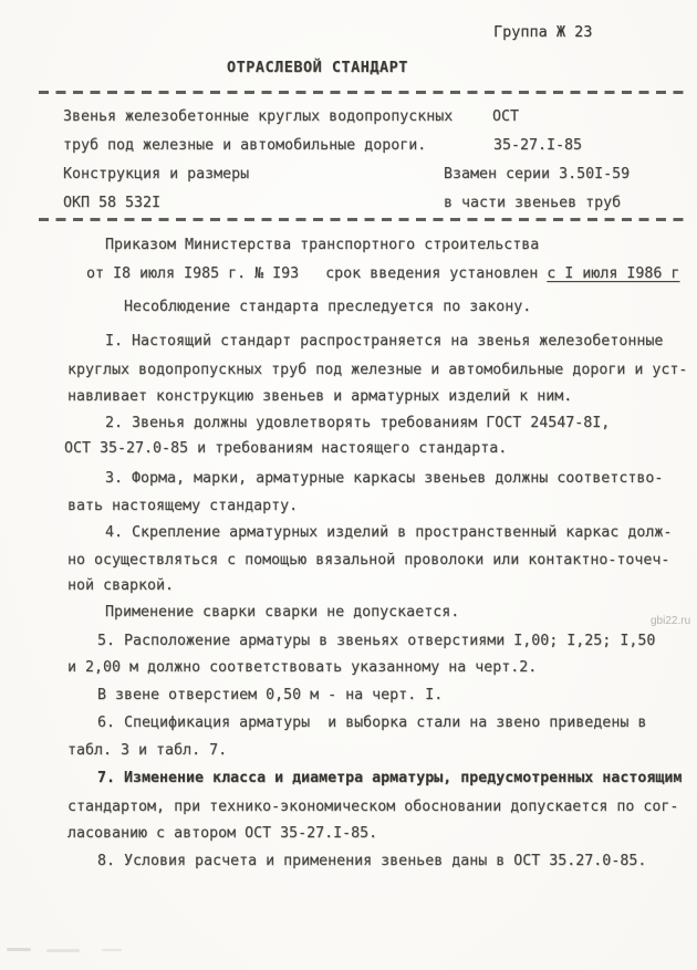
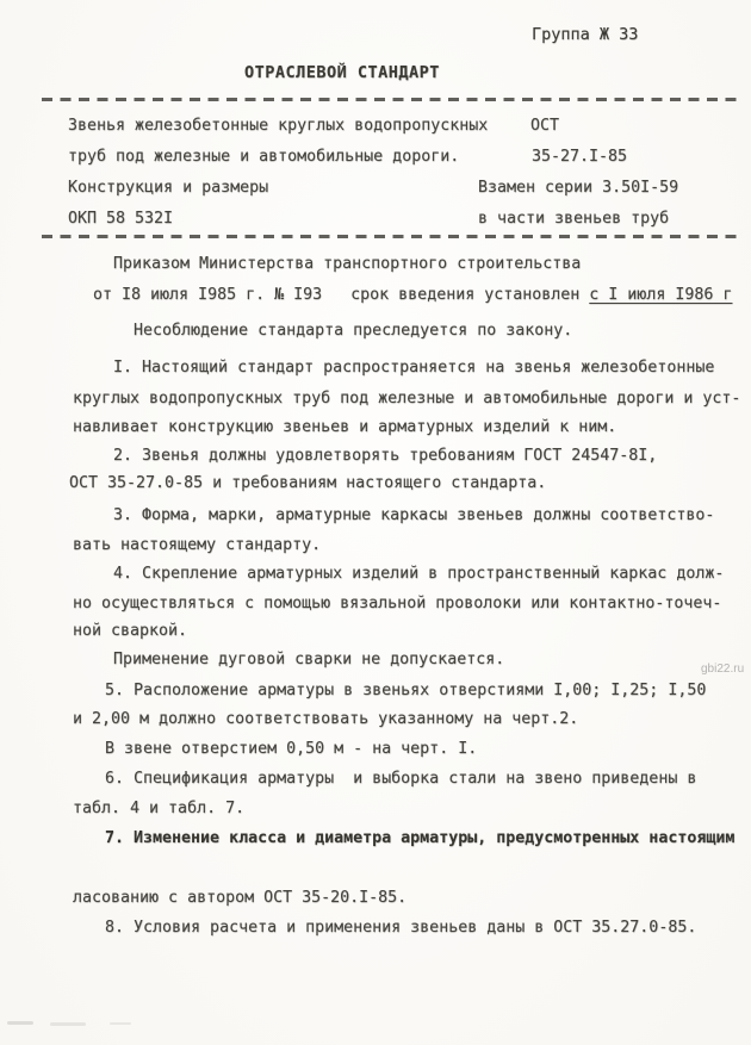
- Группа Ж 23
+ Группа Ж 33
  ОТРАСЛЕВОЙ СТАНДАРТ
  Звенья железобетонные круглых водопропускных
  труб под железные и автомобильные дороги.
  Конструкция и размеры
  ОКП 58 532I
  ОСТ
  35-27.I-85
  Взамен серии 3.50I-59
  в части звеньев труб
  Приказом Министерства транспортного строительства
  от I8 июля I985 г. № I93 срок введения установлен с I июля I986 г
  Несоблюдение стандарта преследуется по закону.
  I. Настоящий стандарт распространяется на звенья железобетонные
  круглых водопропускных труб под железные и автомобильные дороги и уст-
  навливает конструкцию звеньев и арматурных изделий к ним.
  2. Звенья должны удовлетворять требованиям ГОСТ 24547-8I,
  ОСТ 35-27.0-85 и требованиям настоящего стандарта.
  3. Форма, марки, арматурные каркасы звеньев должны соответство-
  вать настоящему стандарту.
  4. Скрепление арматурных изделий в пространственный каркас долж-
  но осуществляться с помощью вязальной проволоки или контактно-точеч-
  ной сваркой.
- Применение сварки сварки не допускается.
+ Применение дуговой сварки не допускается.
  5. Расположение арматуры в звеньях отверстиями I,00; I,25; I,50
  и 2,00 м должно соответствовать указанному на черт.2.
  В звене отверстием 0,50 м - на черт. I.
  6. Спецификация арматуры и выборка стали на звено приведены в
- табл. 3 и табл. 7.
+ табл. 4 и табл. 7.
  7. Изменение класса и диаметра арматуры, предусмотренных настоящим
- стандартом, при технико-экономическом обосновании допускается по сог-
- ласованию с автором ОСТ 35-27.I-85.
+ ласованию с автором ОСТ 35-20.I-85.
  8. Условия расчета и применения звеньев даны в ОСТ 35.27.0-85.
  gbi22.ru
